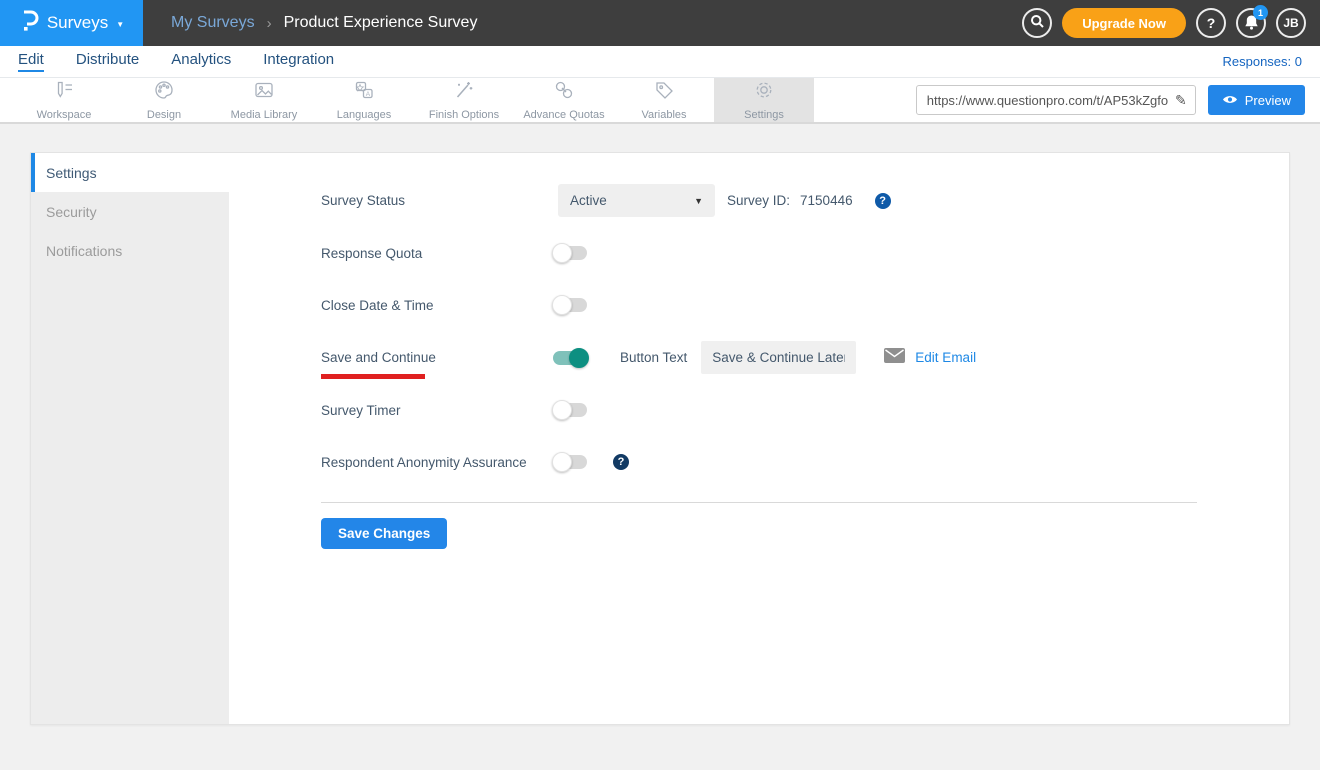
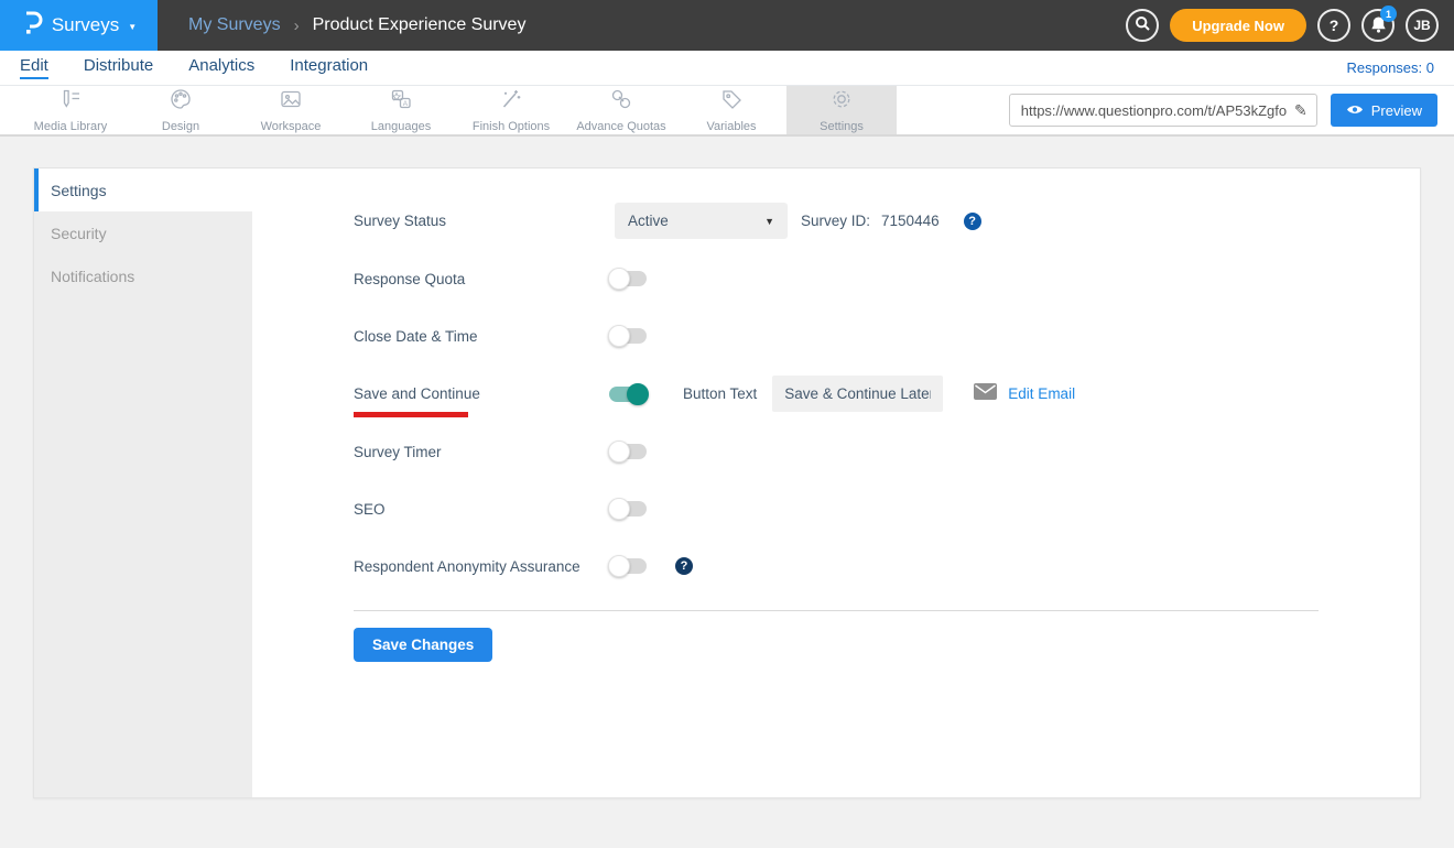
  Surveys
  ▼
  My Surveys
  ›
  Product Experience Survey
  Upgrade Now
  ?
  1
  JB
  Edit
  Distribute
  Analytics
  Integration
  Responses: 0
- Workspace
+ Media Library
  Design
- Media Library
+ Workspace
  Languages
  Finish Options
  Advance Quotas
  Variables
  Settings
  https://www.questionpro.com/t/AP53kZgfo
  ✎
  Preview
  Settings
  Security
  Notifications
  Survey Status
  Active
  ▼
  Survey ID:
  7150446
  ?
  Response Quota
  Close Date & Time
  Save and Continue
  Button Text
  Save & Continue Late
  Edit Email
  Survey Timer
+ SEO
  Respondent Anonymity Assurance
  ?
  Save Changes
